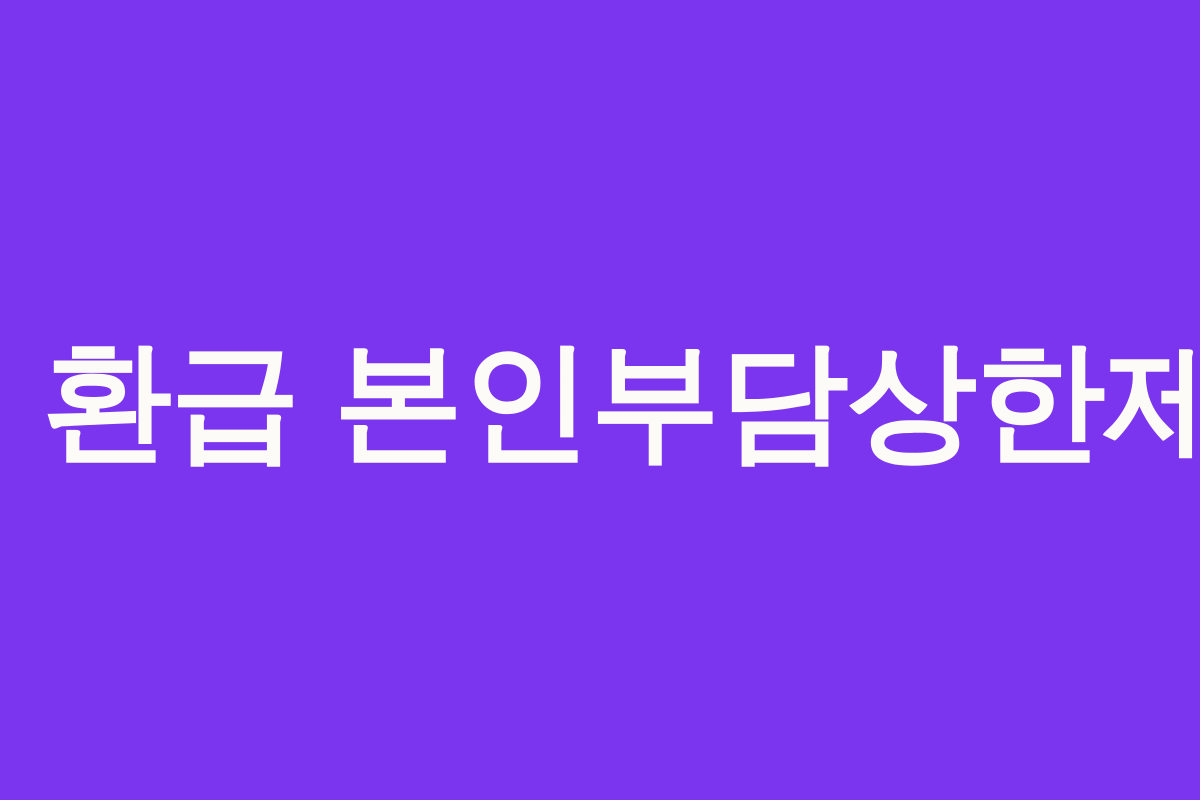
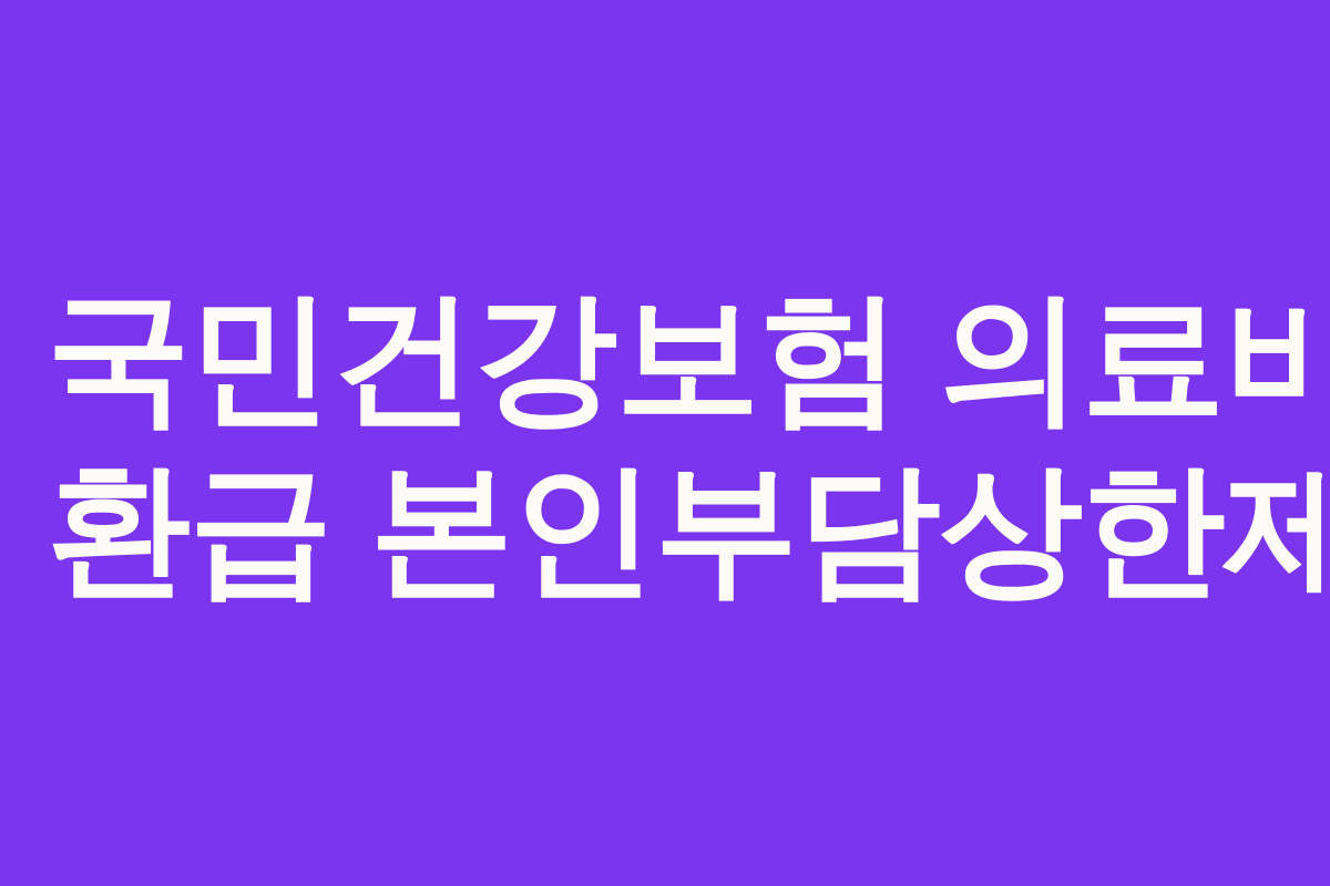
+ 국민건강보험 의료비
  환급 본인부담상한제
